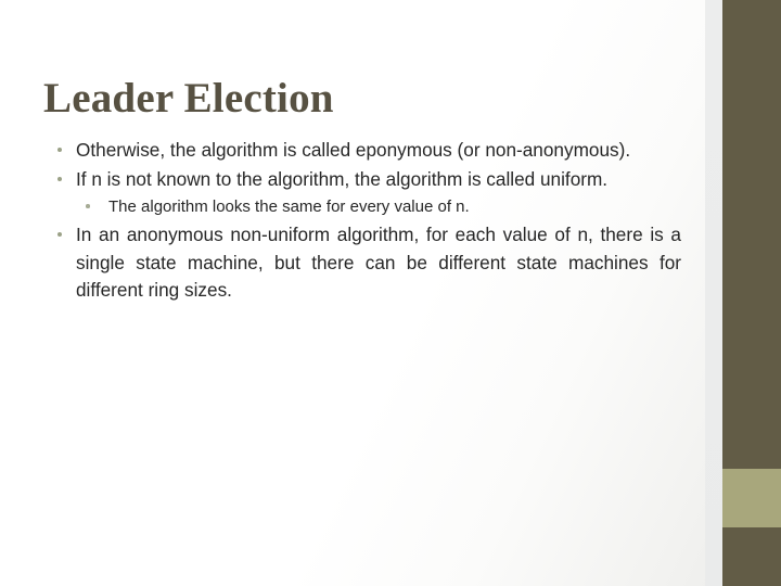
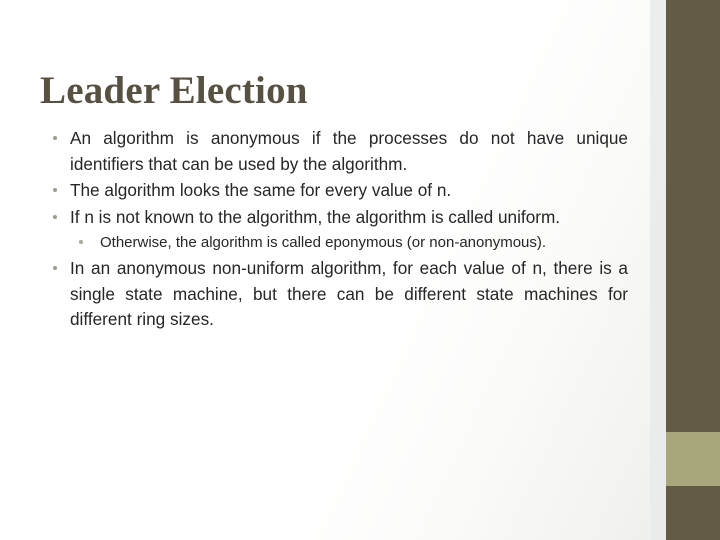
  Leader Election
+ An algorithm is anonymous if the processes do not have unique identifiers that can be used by the algorithm.
- Otherwise, the algorithm is called eponymous (or non-anonymous).
+ The algorithm looks the same for every value of n.
  If n is not known to the algorithm, the algorithm is called uniform.
- The algorithm looks the same for every value of n.
+ Otherwise, the algorithm is called eponymous (or non-anonymous).
  In an anonymous non-uniform algorithm, for each value of n, there is a single state machine, but there can be different state machines for different ring sizes.
